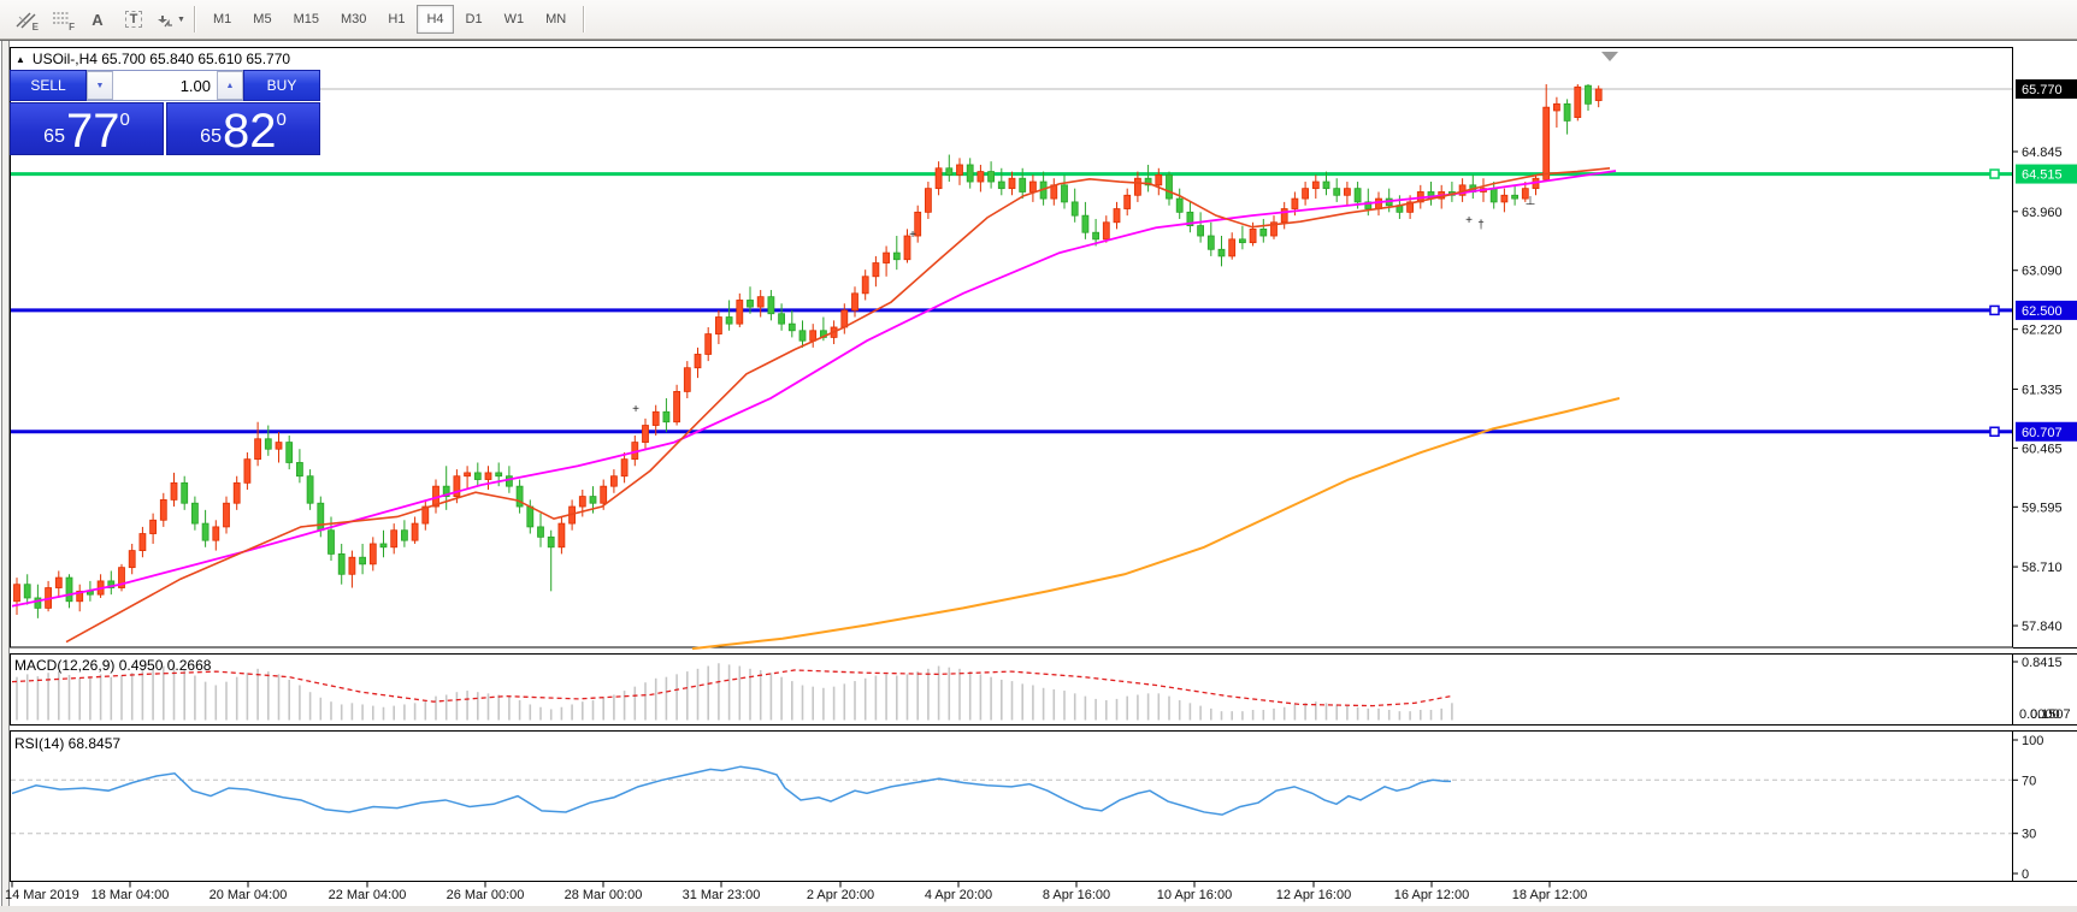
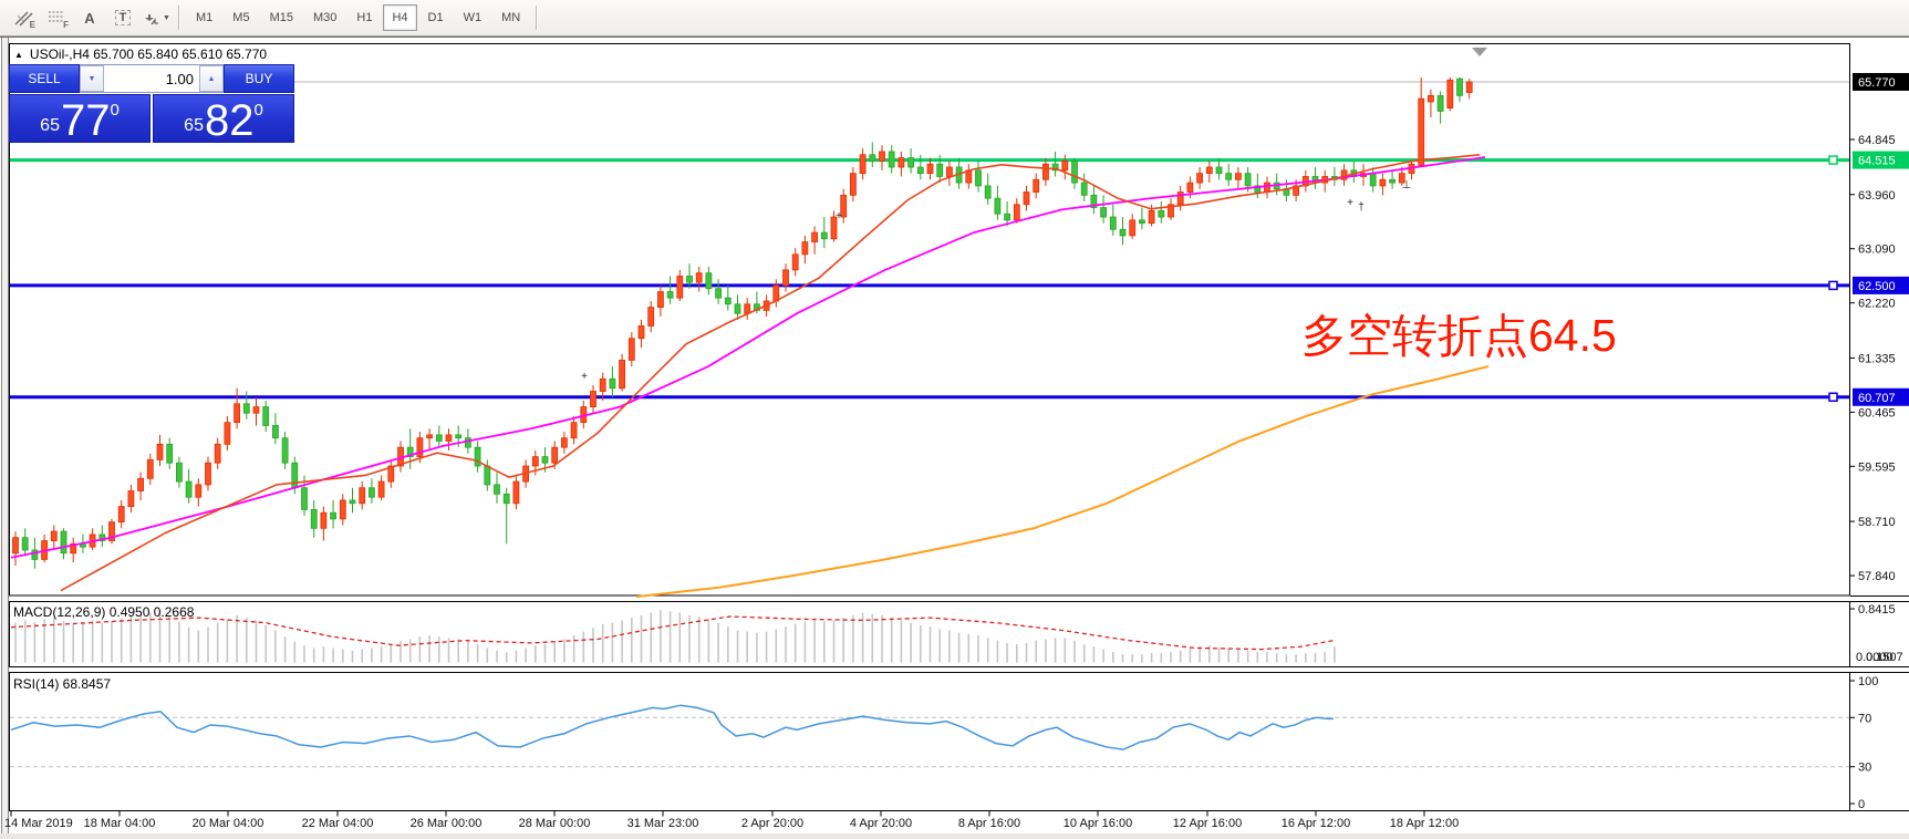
  E
  F
  A
  T
  M1
  M5
  M15
  M30
  H1
  H4
  D1
  W1
  MN
  ▲
  USOil-,H4 65.700 65.840 65.610 65.770
  SELL
  1.00
  BUY
  65
  77
  0
  65
  82
  0
+ 多空转折点64.5
  MACD(12,26,9) 0.4950 0.2668
  RSI(14) 68.8457
  +
  +
  +
  †
  ⊥
  64.845
  63.960
  63.090
  62.220
  61.335
  60.465
  59.595
  58.710
  57.840
  64.515
  62.500
  60.707
  65.770
  0.8415
  0.0000
  0.1507
  100
  70
  30
  0
  14 Mar 2019
  18 Mar 04:00
  20 Mar 04:00
  22 Mar 04:00
  26 Mar 00:00
  28 Mar 00:00
  31 Mar 23:00
  2 Apr 20:00
  4 Apr 20:00
  8 Apr 16:00
  10 Apr 16:00
  12 Apr 16:00
  16 Apr 12:00
  18 Apr 12:00
